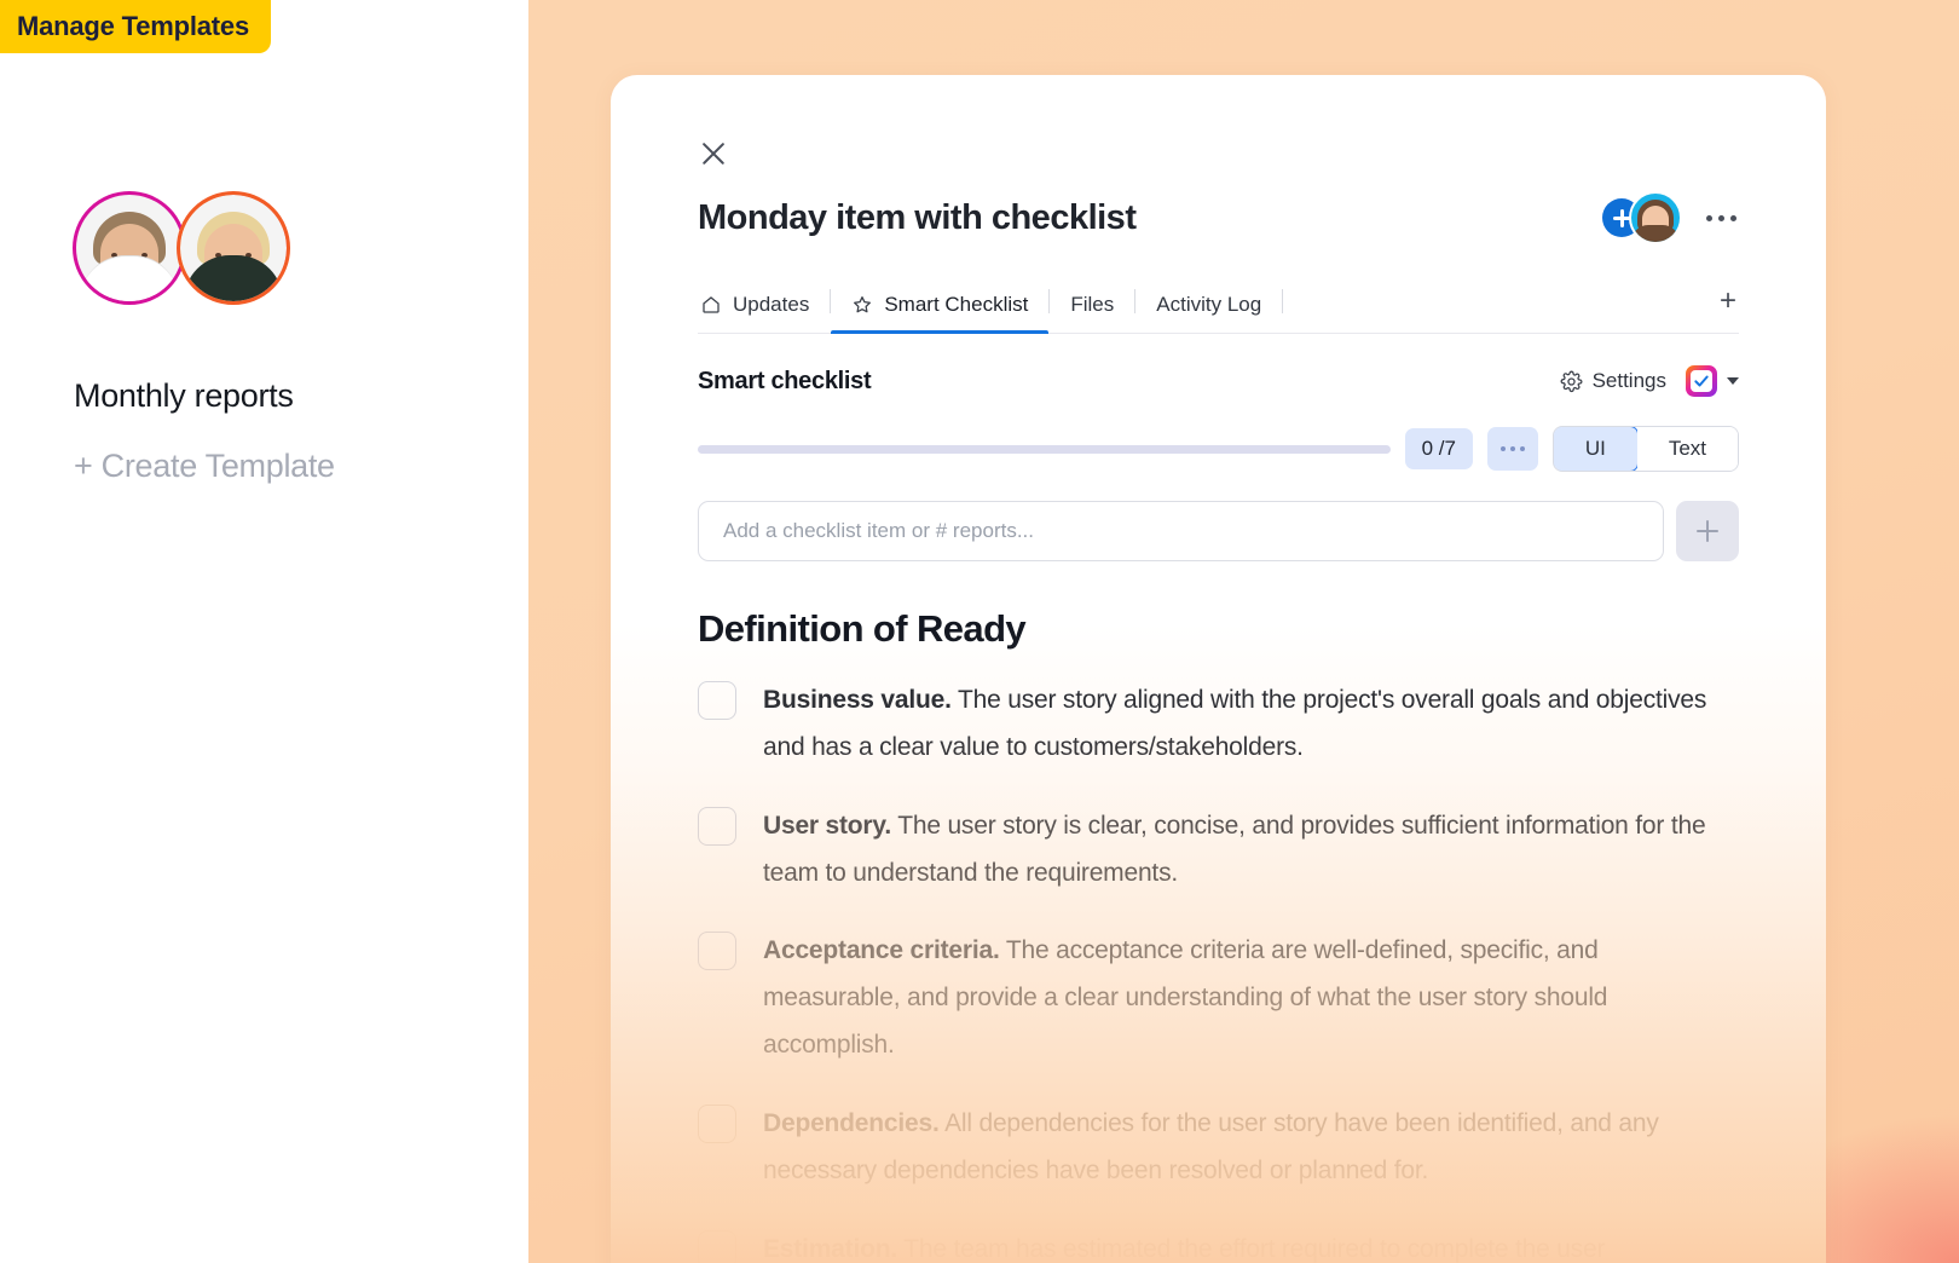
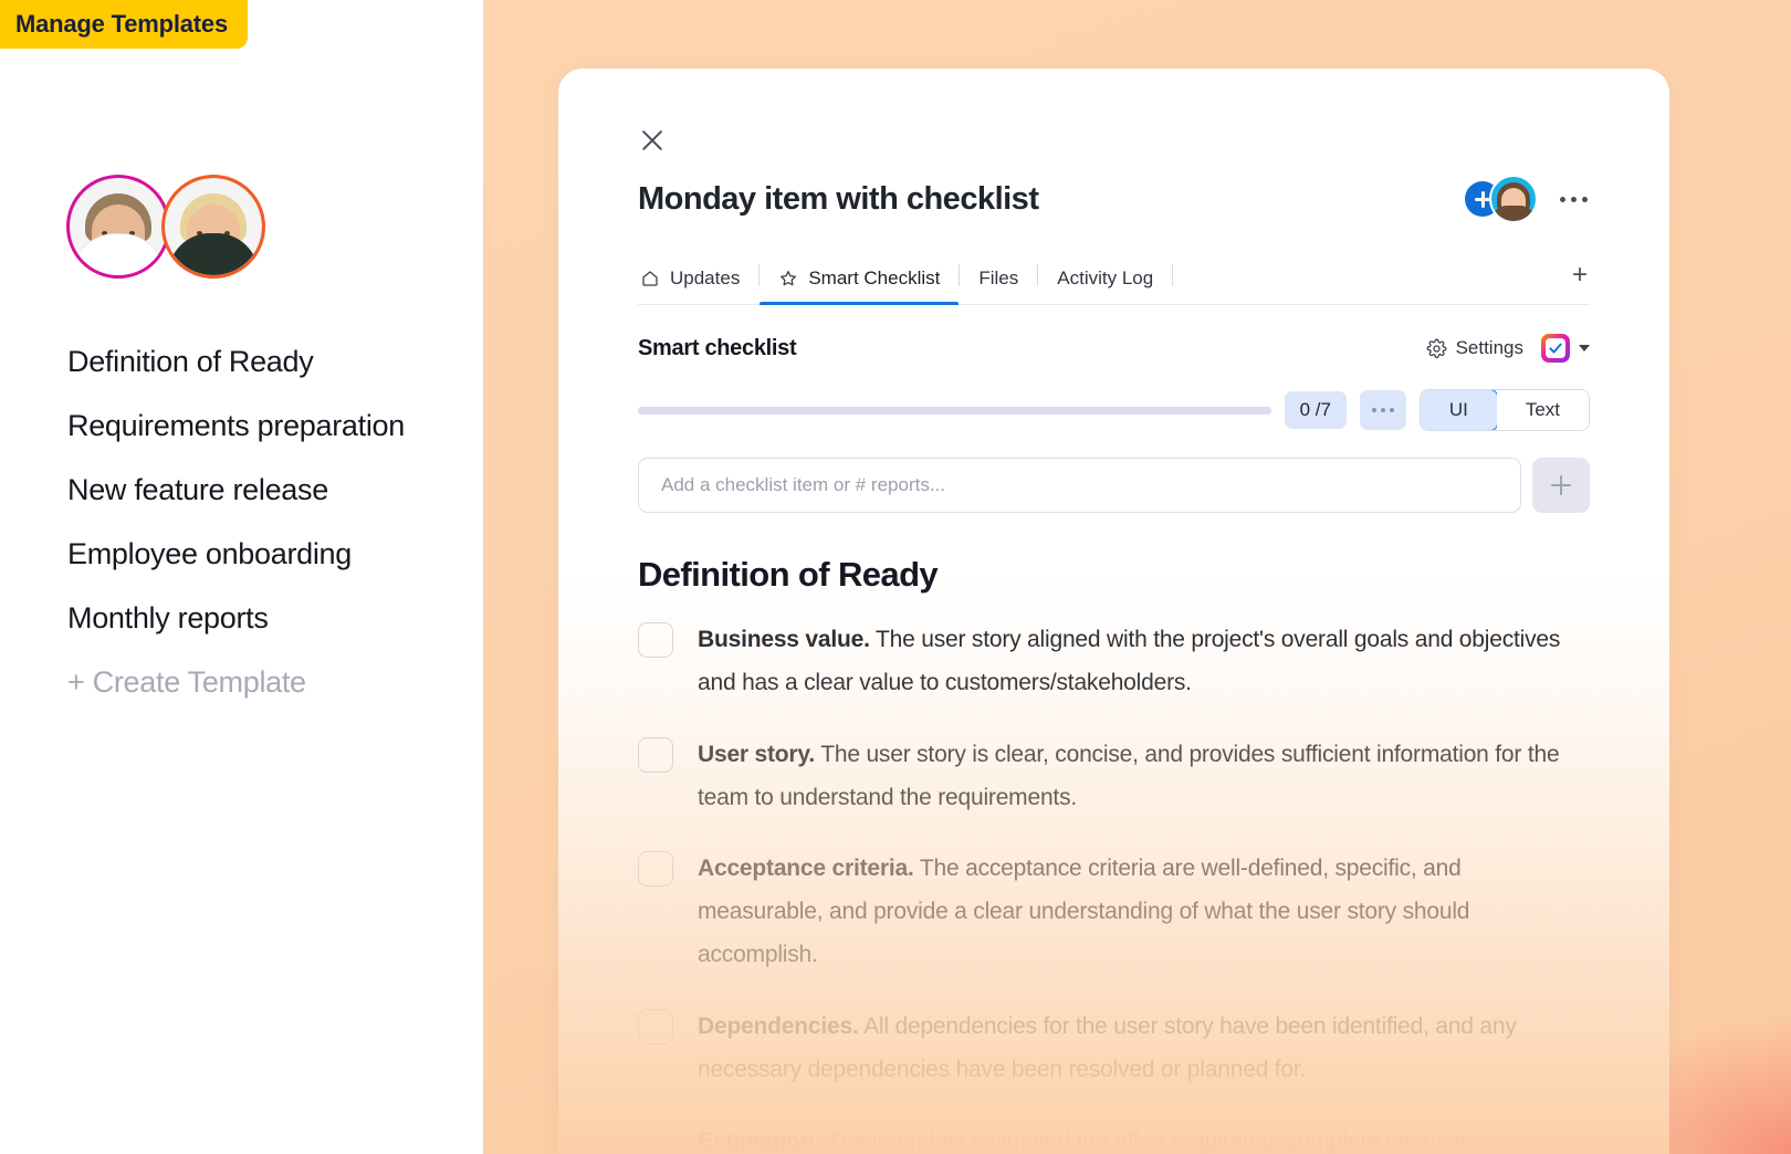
  Manage Templates
+ Definition of Ready
+ Requirements preparation
+ New feature release
+ Employee onboarding
  Monthly reports
  + Create Template
  Monday item with checklist
  Updates
  Smart Checklist
  Files
  Activity Log
  +
  Smart checklist
  Settings
  0 /7
  UI
  Text
  Add a checklist item or # reports...
